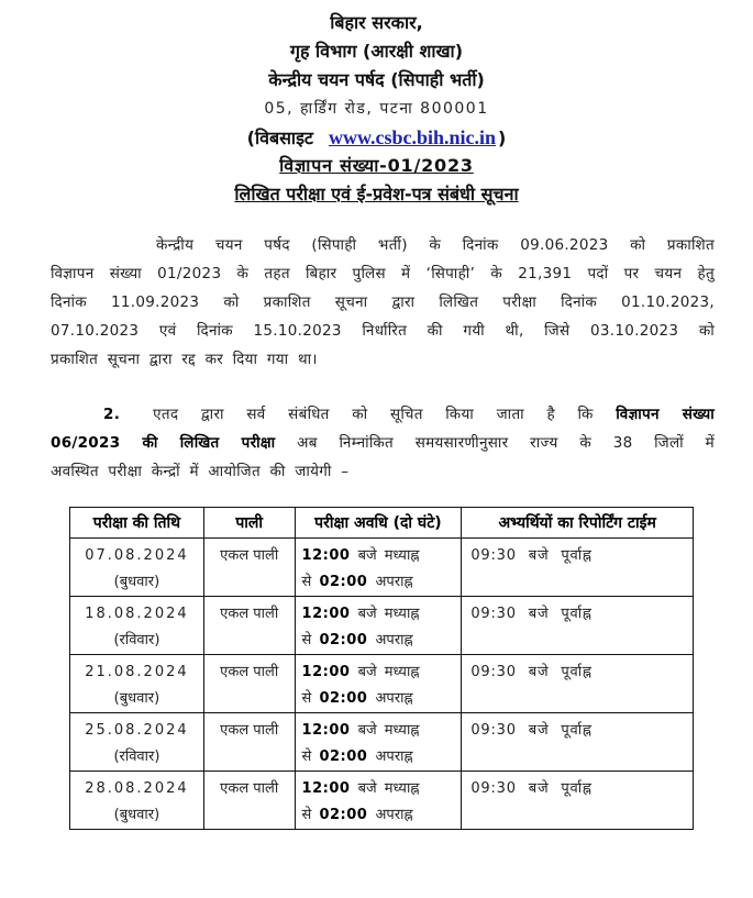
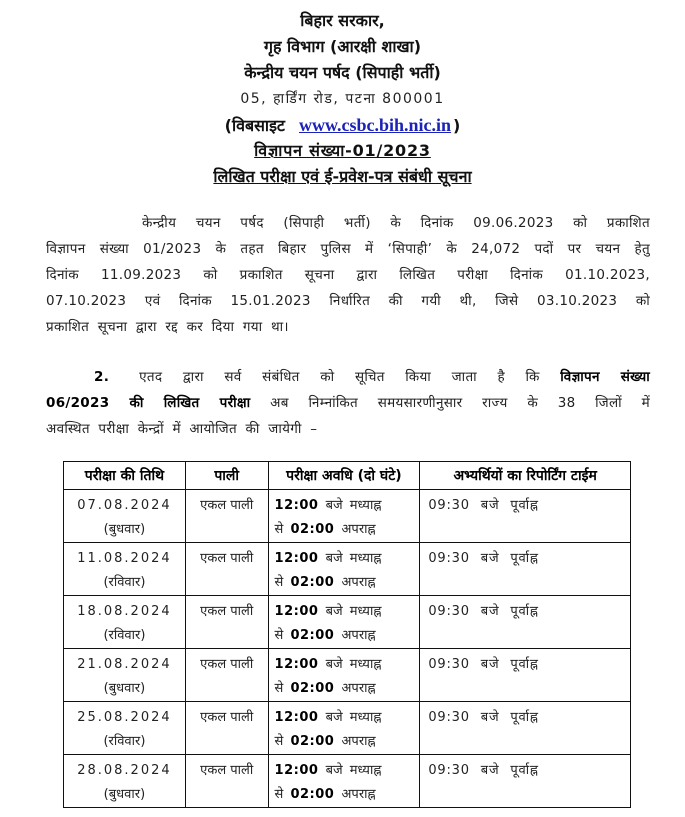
  बिहार सरकार,
  गृह विभाग (आरक्षी शाखा)
  केन्द्रीय चयन पर्षद (सिपाही भर्ती)
  05, हार्डिंग रोड, पटना 800001
  (विबसाइट www.csbc.bih.nic.in)
  विज्ञापन संख्या-01/2023
  लिखित परीक्षा एवं ई-प्रवेश-पत्र संबंधी सूचना
  केन्द्रीय चयन पर्षद (सिपाही भर्ती) के दिनांक 09.06.2023 को प्रकाशित
- विज्ञापन संख्या 01/2023 के तहत बिहार पुलिस में ‘सिपाही’ के 21,391 पदों पर चयन हेतु
+ विज्ञापन संख्या 01/2023 के तहत बिहार पुलिस में ‘सिपाही’ के 24,072 पदों पर चयन हेतु
  दिनांक 11.09.2023 को प्रकाशित सूचना द्वारा लिखित परीक्षा दिनांक 01.10.2023,
- 07.10.2023 एवं दिनांक 15.10.2023 निर्धारित की गयी थी, जिसे 03.10.2023 को
+ 07.10.2023 एवं दिनांक 15.01.2023 निर्धारित की गयी थी, जिसे 03.10.2023 को
  प्रकाशित सूचना द्वारा रद्द कर दिया गया था।
  2. एतद द्वारा सर्व संबंधित को सूचित किया जाता है कि विज्ञापन संख्या
  06/2023 की लिखित परीक्षा अब निम्नांकित समयसारणीनुसार राज्य के 38 जिलों में
  अवस्थित परीक्षा केन्द्रों में आयोजित की जायेगी –
  परीक्षा की तिथि	पाली	परीक्षा अवधि (दो घंटे)	अभ्यर्थियों का रिपोर्टिंग टाईम
  07.08.2024(बुधवार)	एकल पाली	12:00 बजे मध्याह्नसे 02:00 अपराह्न	09:30 बजे पूर्वाह्न
+ 11.08.2024(रविवार)	एकल पाली	12:00 बजे मध्याह्नसे 02:00 अपराह्न	09:30 बजे पूर्वाह्न
  18.08.2024(रविवार)	एकल पाली	12:00 बजे मध्याह्नसे 02:00 अपराह्न	09:30 बजे पूर्वाह्न
  21.08.2024(बुधवार)	एकल पाली	12:00 बजे मध्याह्नसे 02:00 अपराह्न	09:30 बजे पूर्वाह्न
  25.08.2024(रविवार)	एकल पाली	12:00 बजे मध्याह्नसे 02:00 अपराह्न	09:30 बजे पूर्वाह्न
  28.08.2024(बुधवार)	एकल पाली	12:00 बजे मध्याह्नसे 02:00 अपराह्न	09:30 बजे पूर्वाह्न
